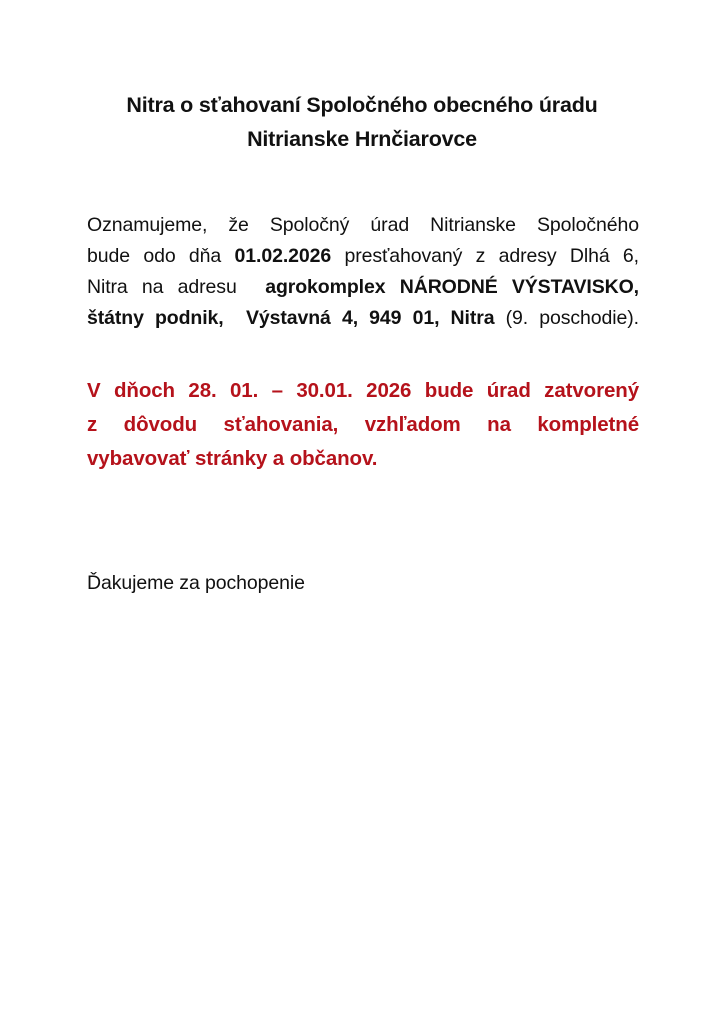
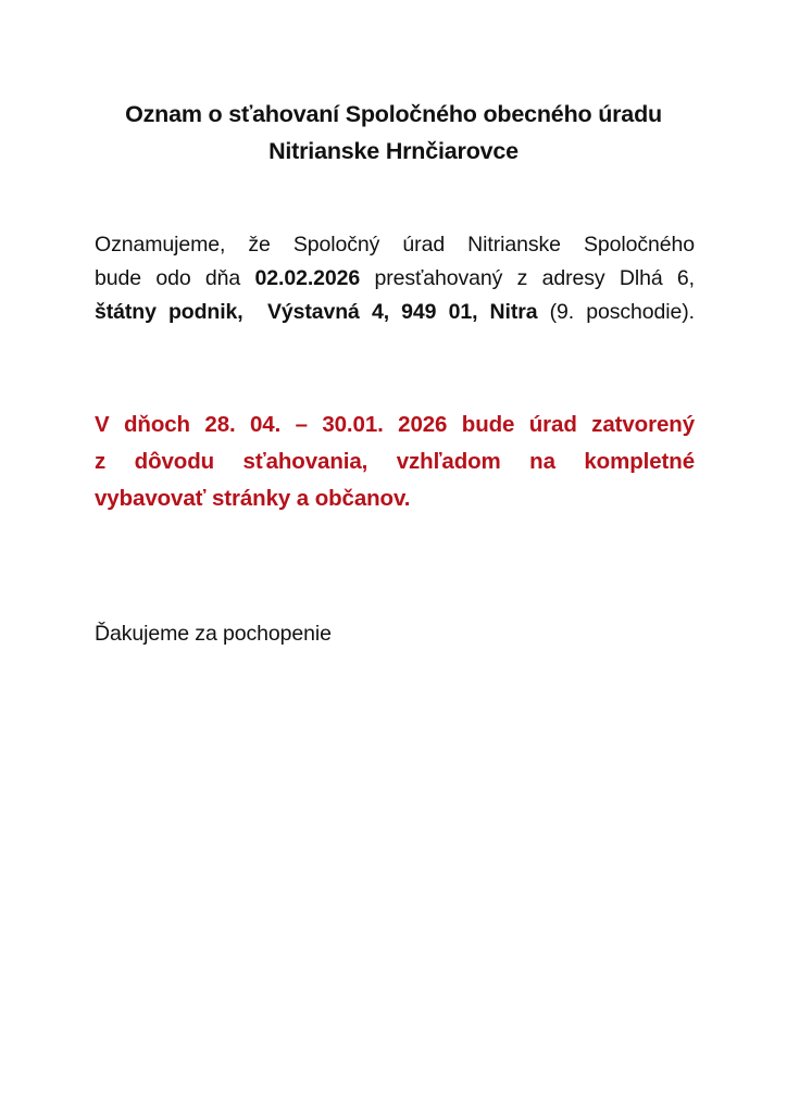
- Nitra o sťahovaní Spoločného obecného úradu
+ Oznam o sťahovaní Spoločného obecného úradu
  Nitrianske Hrnčiarovce
  Oznamujeme, že Spoločný úrad Nitrianske Spoločného
- bude odo dňa 01.02.2026 presťahovaný z adresy Dlhá 6,
+ bude odo dňa 02.02.2026 presťahovaný z adresy Dlhá 6,
- Nitra na adresu agrokomplex NÁRODNÉ VÝSTAVISKO,
  štátny podnik, Výstavná 4, 949 01, Nitra (9. poschodie).
- V dňoch 28. 01. – 30.01. 2026 bude úrad zatvorený
+ V dňoch 28. 04. – 30.01. 2026 bude úrad zatvorený
  z dôvodu sťahovania, vzhľadom na kompletné
  vybavovať stránky a občanov.
  Ďakujeme za pochopenie
